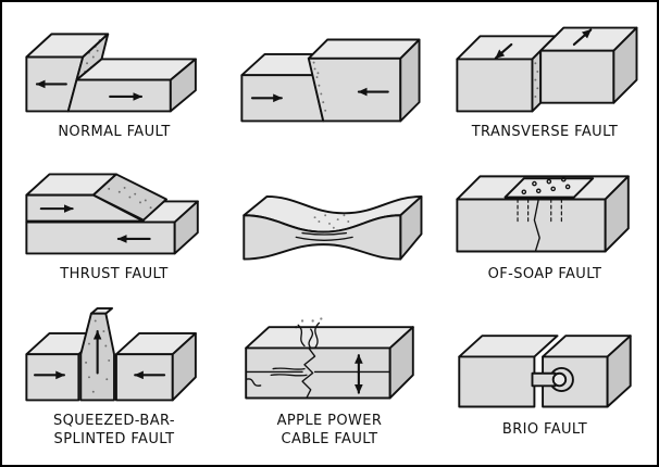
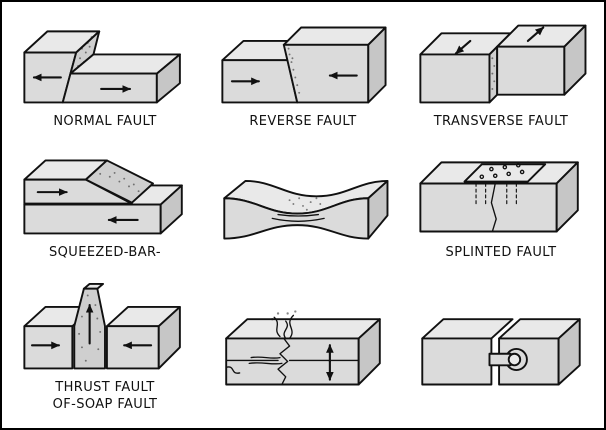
  NORMAL FAULT
+ REVERSE FAULT
  TRANSVERSE FAULT
- THRUST FAULT
+ SQUEEZED-BAR-
- OF-SOAP FAULT
+ SPLINTED FAULT
- SQUEEZED-BAR-
+ THRUST FAULT
- SPLINTED FAULT
+ OF-SOAP FAULT
- APPLE POWER
- CABLE FAULT
- BRIO FAULT
